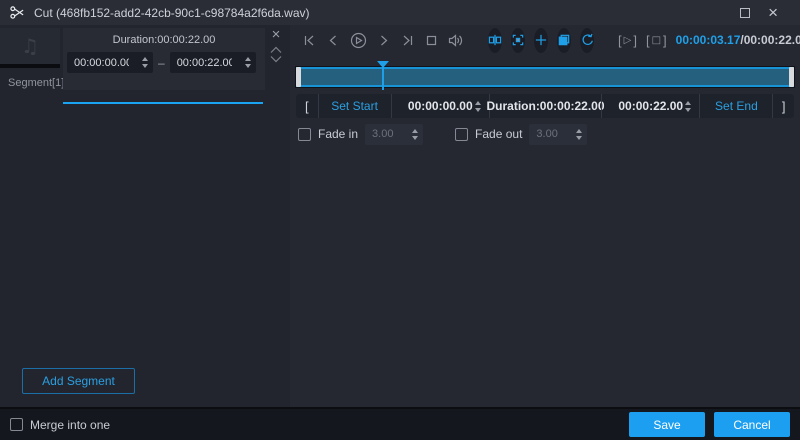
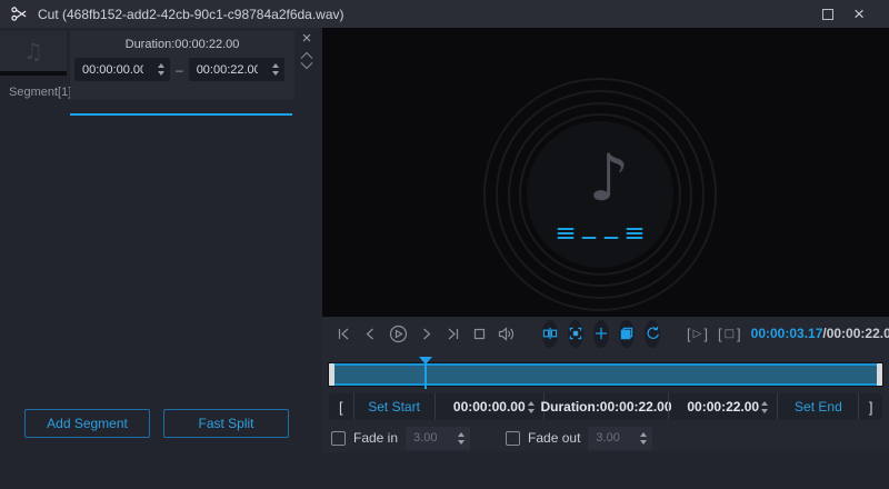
  Cut (468fb152-add2-42cb-90c1-c98784a2f6da.wav)
  ×
  Segment[1
  Duration:00:00:22.00
  00:00:00.0
  –
  00:00:22.0
  ×
  Add Segment
+ Fast Split
+ ♪
  [
  ▷
  ]
  [
  □
  ]
  00:00:03.17/00:00:22.0
  [
  Set Start
  00:00:00.00
  Duration:00:00:22.0
  00:00:22.00
  Set End
  ]
  Fade in
  3.00
  Fade out
  3.00
- Merge into one
- Save
- Cancel
